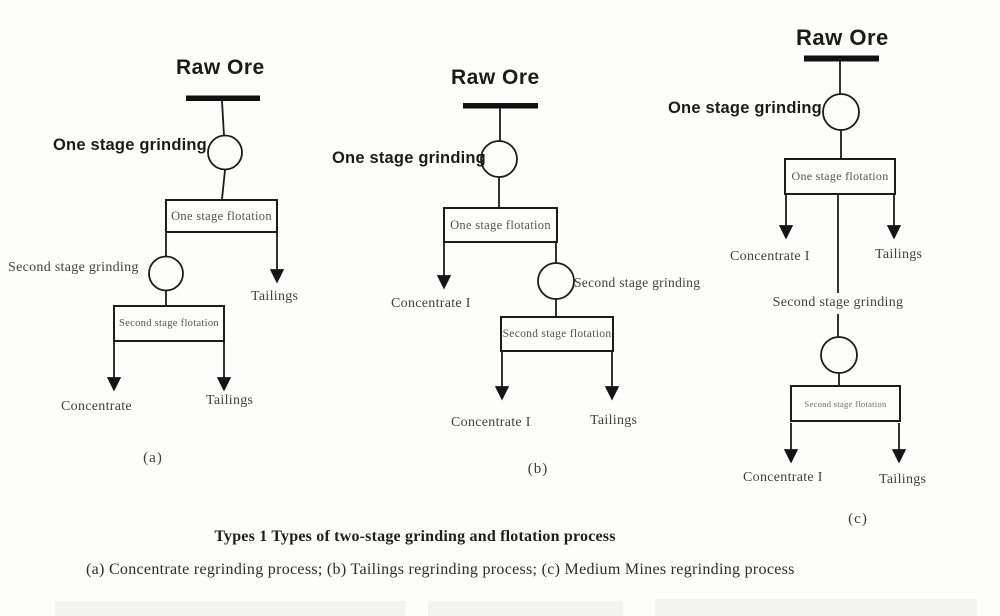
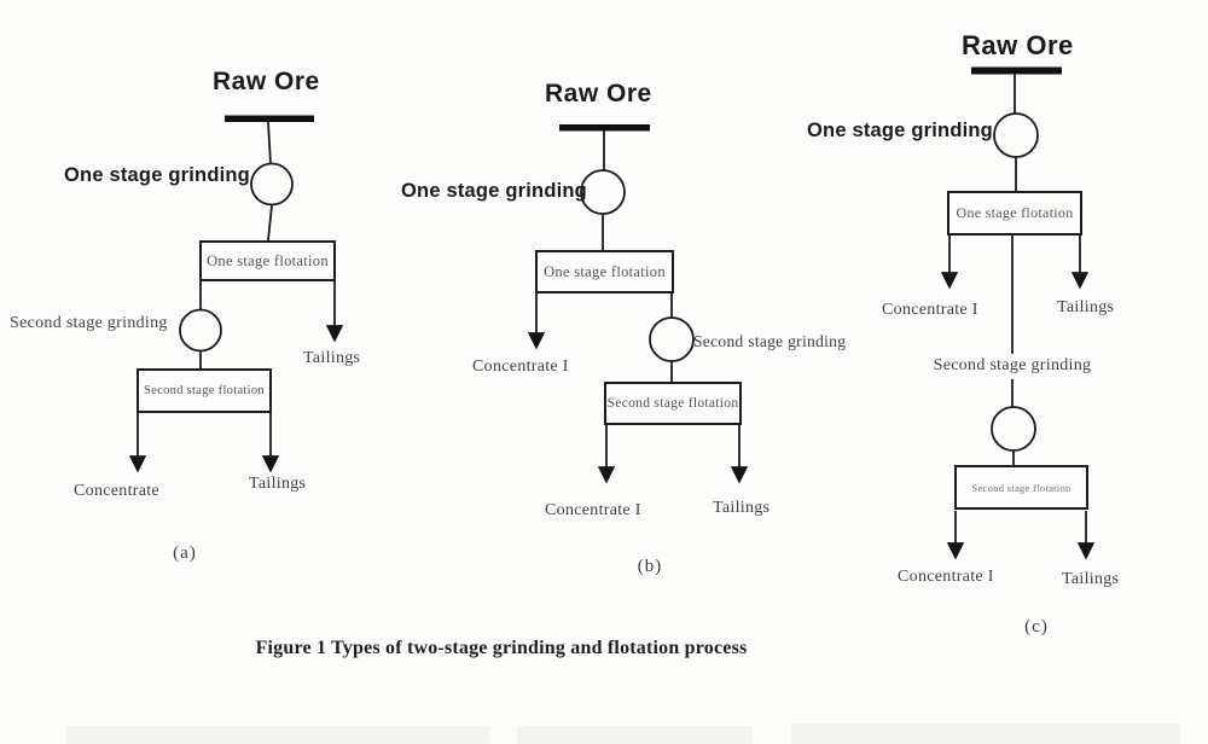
  Raw Ore
  One stage grinding
  One stage flotation
  Second stage grinding
  Tailings
  Second stage flotation
  Concentrate
  Tailings
  (a)
  Raw Ore
  One stage grinding
  One stage flotation
  Concentrate I
  Second stage grinding
  Second stage flotation
  Concentrate I
  Tailings
  (b)
  Raw Ore
  One stage grinding
  One stage flotation
  Concentrate I
  Tailings
  Second stage grinding
  Second stage flotation
  Concentrate I
  Tailings
  (c)
- Types 1 Types of two-stage grinding and flotation process
+ Figure 1 Types of two-stage grinding and flotation process
- (a) Concentrate regrinding process; (b) Tailings regrinding process; (c) Medium Mines regrinding process
